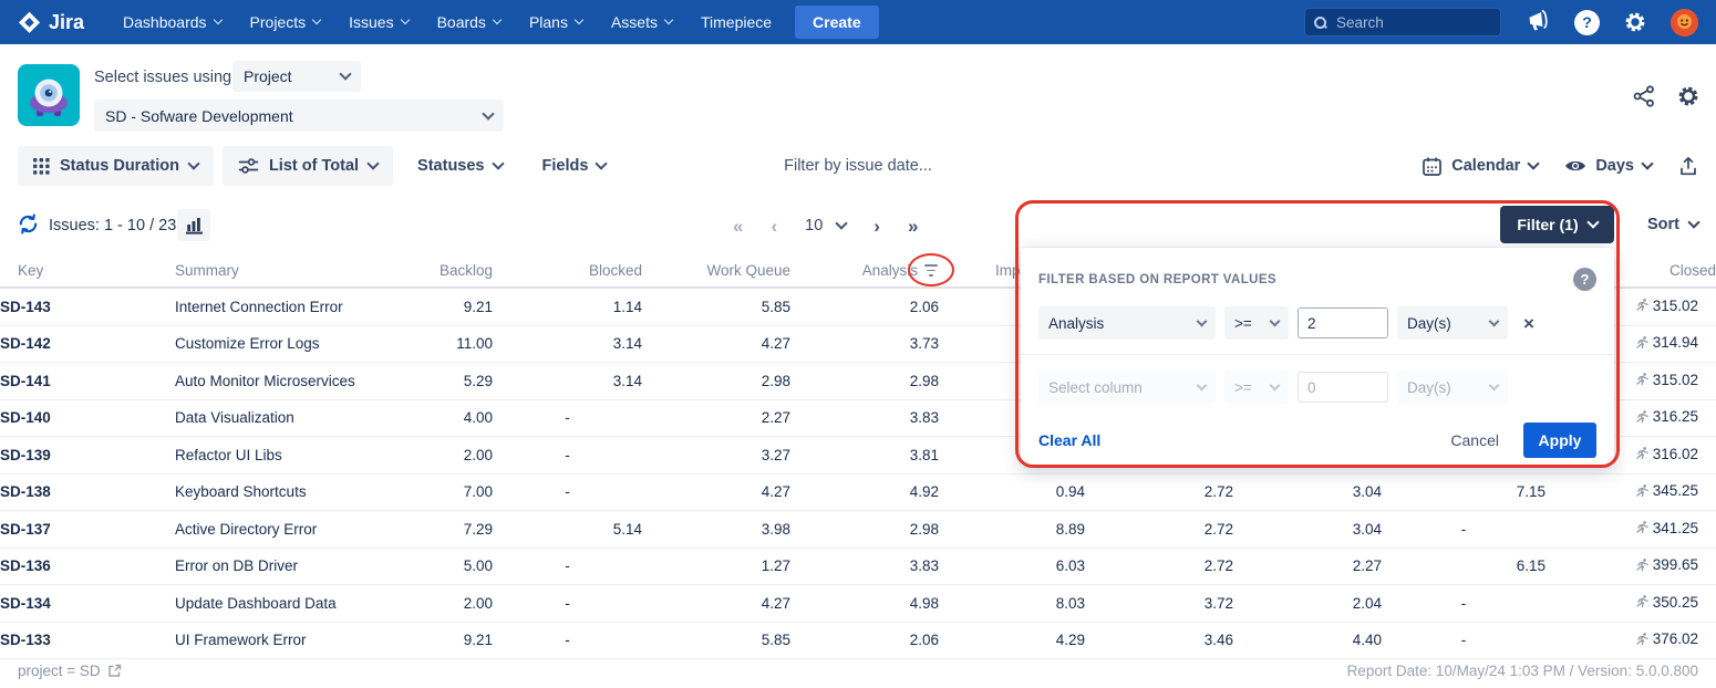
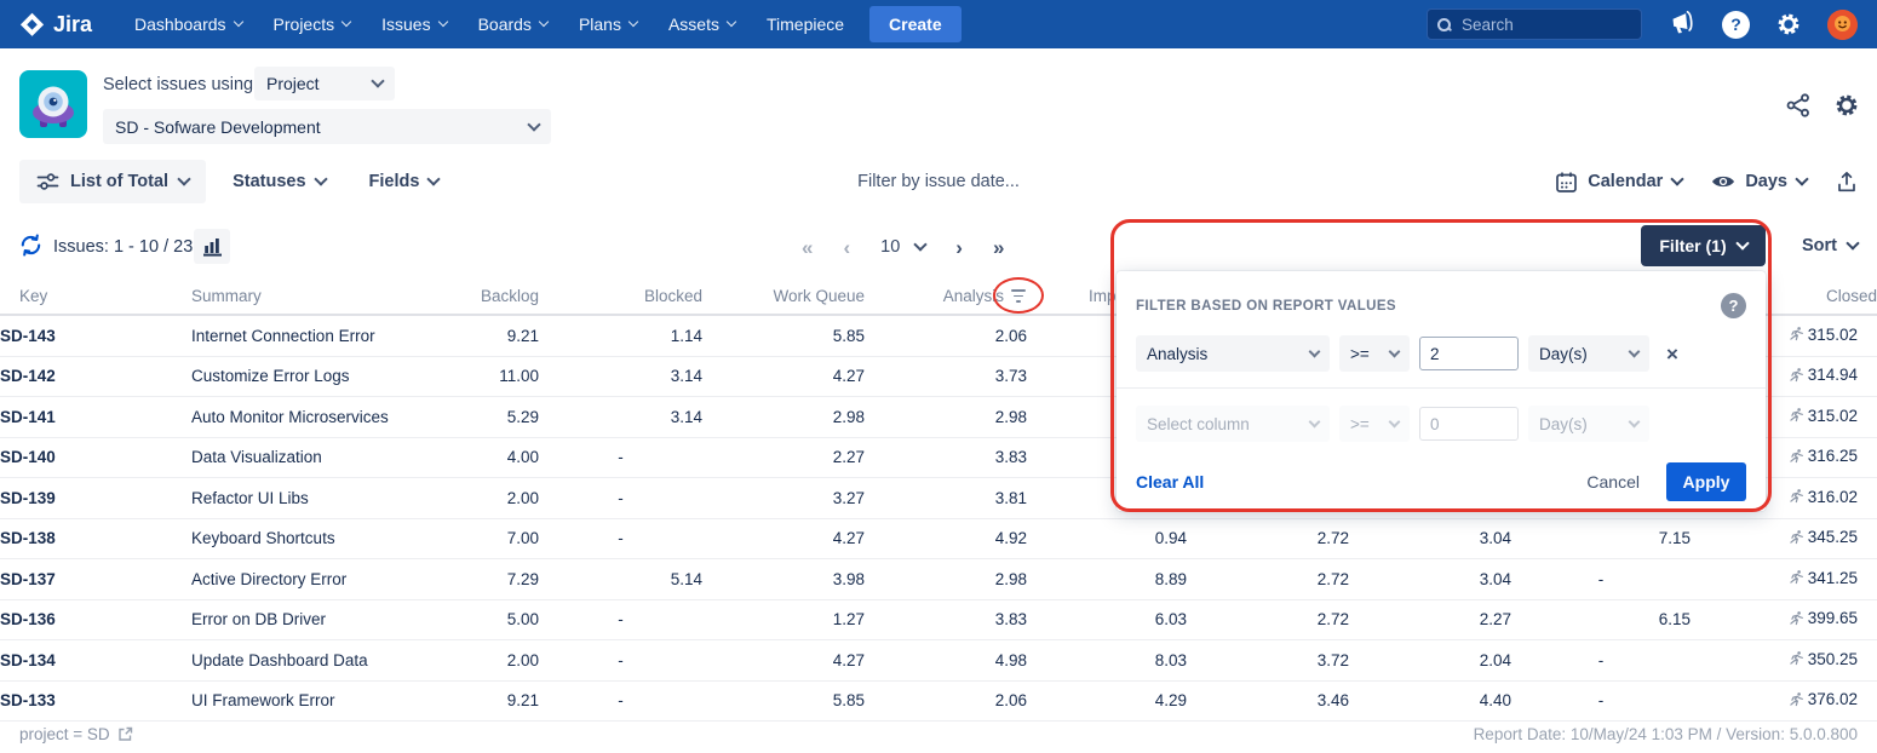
  Jira
  Dashboards
  Projects
  Issues
  Boards
  Plans
  Assets
  Timepiece
  Create
  Search
  ?
  Select issues using
  Project
  SD - Sofware Development
- Status Duration
  List of Total
  Statuses
  Fields
  Filter by issue date...
  Calendar
  Days
  Issues: 1 - 10 / 23
  «
  ‹
  10
  ›
  »
  Sort
  Key	Summary	Backlog	Blocked	Work Queue	Analysis	Imp				Closed
  SD-143	Internet Connection Error	9.21	1.14	5.85	2.06					315.02
  SD-142	Customize Error Logs	11.00	3.14	4.27	3.73					314.94
  SD-141	Auto Monitor Microservices	5.29	3.14	2.98	2.98					315.02
  SD-140	Data Visualization	4.00	-	2.27	3.83					316.25
  SD-139	Refactor UI Libs	2.00	-	3.27	3.81					316.02
  SD-138	Keyboard Shortcuts	7.00	-	4.27	4.92	0.94	2.72	3.04	7.15	345.25
  SD-137	Active Directory Error	7.29	5.14	3.98	2.98	8.89	2.72	3.04	-	341.25
  SD-136	Error on DB Driver	5.00	-	1.27	3.83	6.03	2.72	2.27	6.15	399.65
  SD-134	Update Dashboard Data	2.00	-	4.27	4.98	8.03	3.72	2.04	-	350.25
  SD-133	UI Framework Error	9.21	-	5.85	2.06	4.29	3.46	4.40	-	376.02
  project = SD
  Report Date: 10/May/24 1:03 PM / Version: 5.0.0.800
  Filter (1)
  FILTER BASED ON REPORT VALUES
  ?
  Analysis
  >=
  2
  Day(s)
  ×
  Select column
  >=
  0
  Day(s)
  Clear All
  Cancel
  Apply
